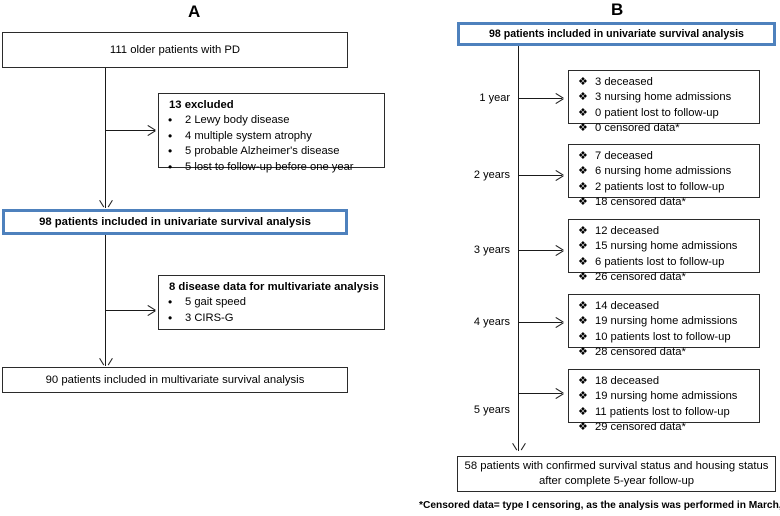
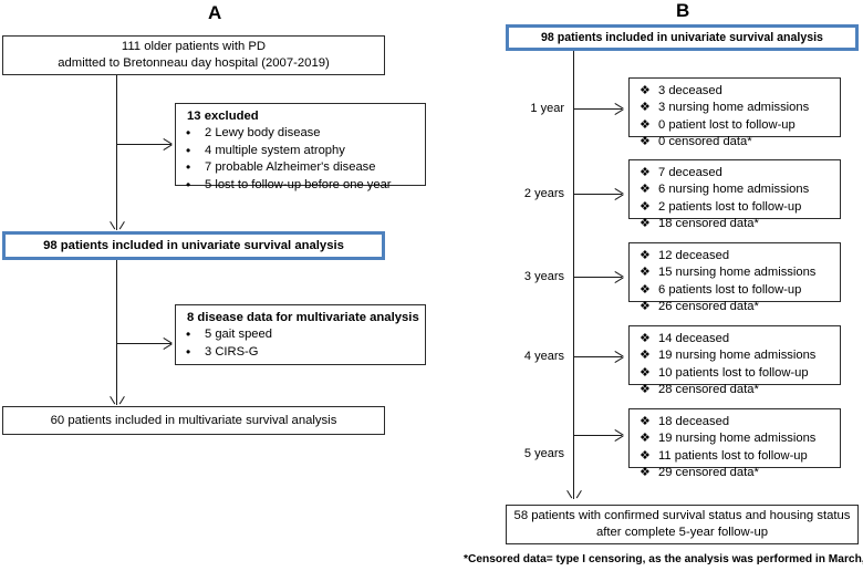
  A
  111 older patients with PD
+ admitted to Bretonneau day hospital (2007-2019)
  13 excluded
  •
  2 Lewy body disease
  •
  4 multiple system atrophy
  •
- 5 probable Alzheimer's disease
+ 7 probable Alzheimer's disease
  •
  5 lost to follow-up before one year
  98 patients included in univariate survival analysis
  8 disease data for multivariate analysis
  •
  5 gait speed
  •
  3 CIRS-G
- 90 patients included in multivariate survival analysis
+ 60 patients included in multivariate survival analysis
  B
  98 patients included in univariate survival analysis
  1 year
  ❖
  3 deceased
  ❖
  3 nursing home admissions
  ❖
  0 patient lost to follow-up
  ❖
  0 censored data*
  2 years
  ❖
  7 deceased
  ❖
  6 nursing home admissions
  ❖
  2 patients lost to follow-up
  ❖
  18 censored data*
  3 years
  ❖
  12 deceased
  ❖
  15 nursing home admissions
  ❖
  6 patients lost to follow-up
  ❖
  26 censored data*
  4 years
  ❖
  14 deceased
  ❖
  19 nursing home admissions
  ❖
  10 patients lost to follow-up
  ❖
  28 censored data*
  5 years
  ❖
  18 deceased
  ❖
  19 nursing home admissions
  ❖
  11 patients lost to follow-up
  ❖
  29 censored data*
  58 patients with confirmed survival status and housing status
  after complete 5-year follow-up
  *Censored data= type I censoring, as the analysis was performed in March
